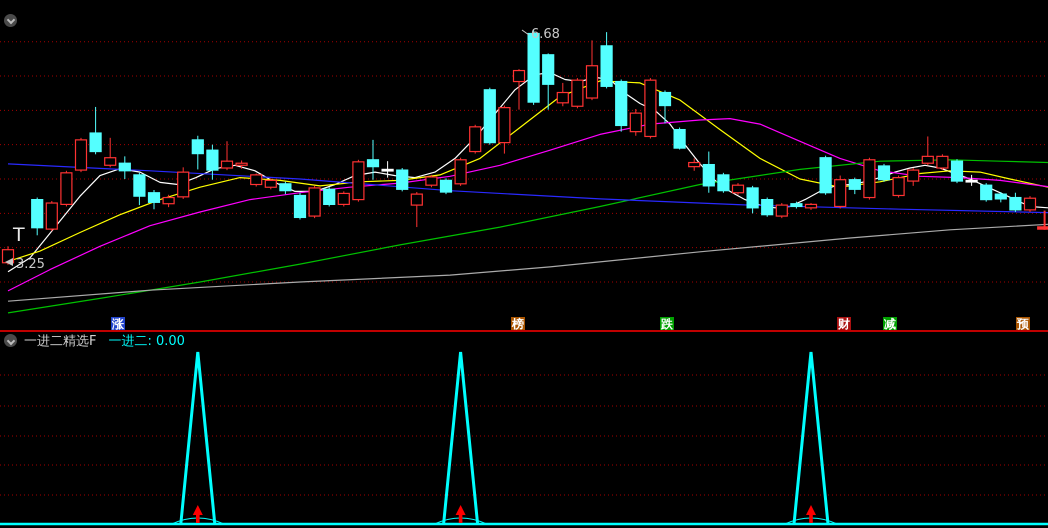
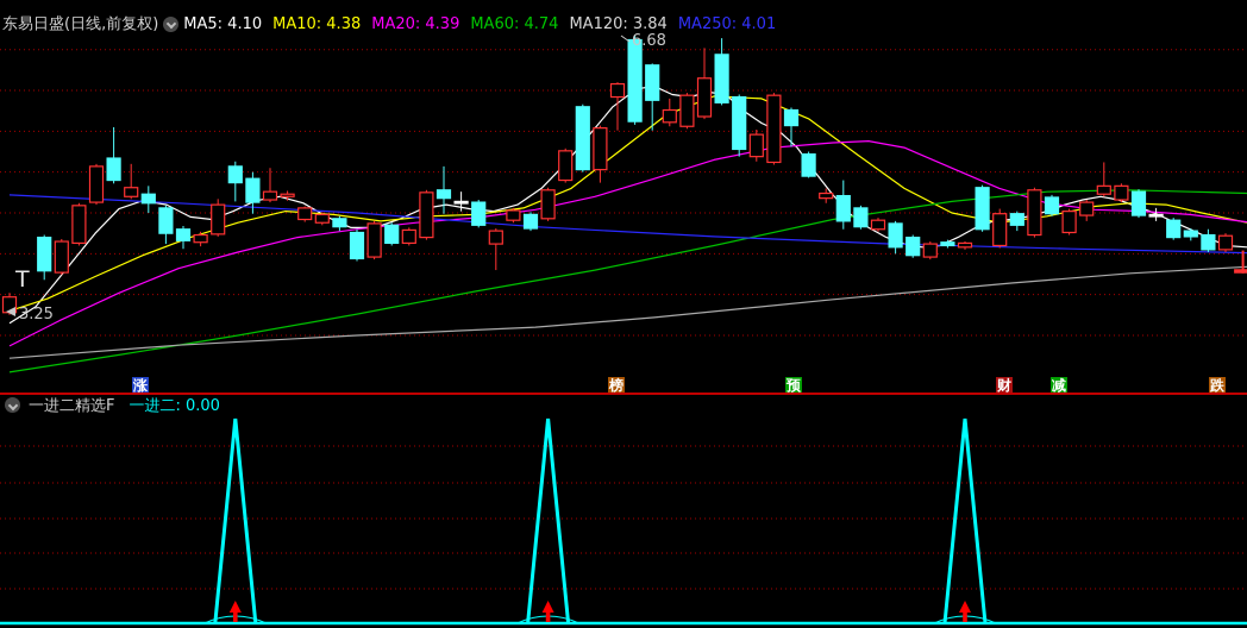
+ 东易日盛(日线,前复权)
+ MA5: 4.10
+ MA10: 4.38
+ MA20: 4.39
+ MA60: 4.74
+ MA120: 3.84
+ MA250: 4.01
  6.68
  3.25
  T
  涨
  榜
- 跌
+ 预
  财
  减
- 预
+ 跌
  一进二精选F
  一进二: 0.00
